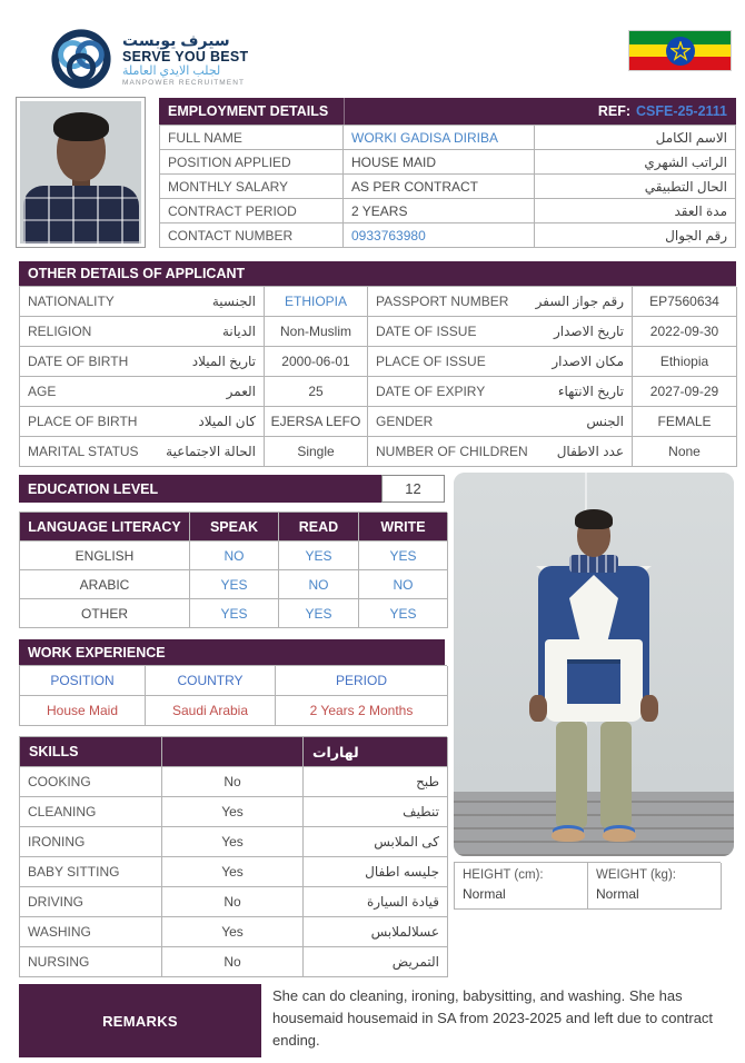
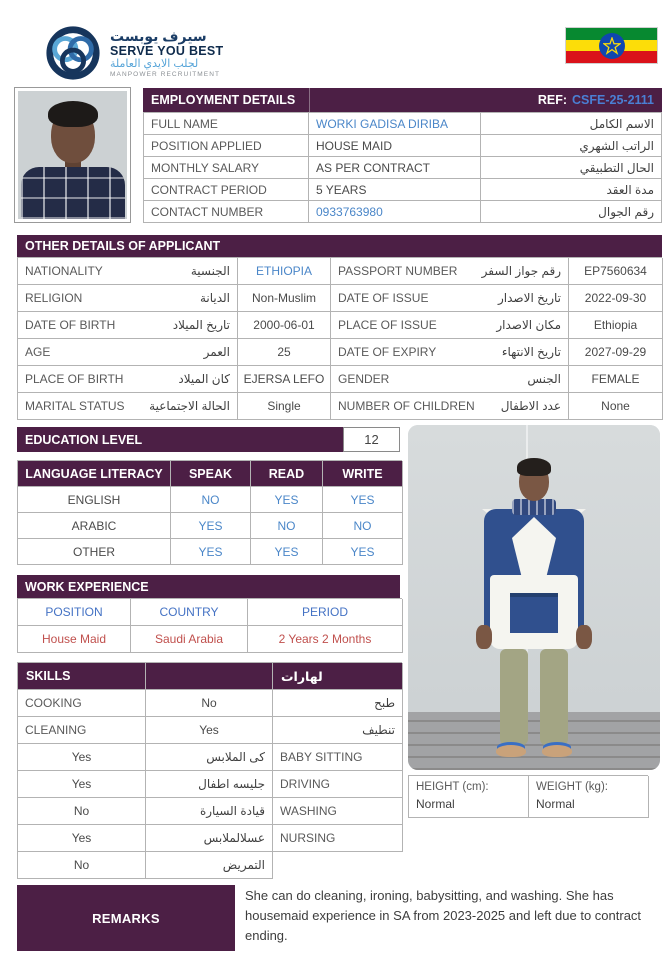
  سيرف يوبست
  SERVE YOU BEST
  لجلب الايدي العاملة
  EMPLOYMENT DETAILS
  REF:
  CSFE-25-2111
  FULL NAME
  WORKI GADISA DIRIBA
  الاسم الكامل
  POSITION APPLIED
  HOUSE MAID
  الراتب الشهري
  MONTHLY SALARY
  AS PER CONTRACT
  الحال التطبيقي
  CONTRACT PERIOD
- 2 YEARS
+ 5 YEARS
  مدة العقد
  CONTACT NUMBER
  0933763980
  رقم الجوال
  OTHER DETAILS OF APPLICANT
  NATIONALITY
  الجنسية
  ETHIOPIA
  PASSPORT NUMBER
  رقم جواز السفر
  EP7560634
  RELIGION
  الديانة
  Non-Muslim
  DATE OF ISSUE
  تاريخ الاصدار
  2022-09-30
  DATE OF BIRTH
  تاريخ الميلاد
  2000-06-01
  PLACE OF ISSUE
  مكان الاصدار
  Ethiopia
  AGE
  العمر
  25
  DATE OF EXPIRY
  تاريخ الانتهاء
  2027-09-29
  PLACE OF BIRTH
  كان الميلاد
  EJERSA LEFO
  GENDER
  الجنس
  FEMALE
  MARITAL STATUS
  الحالة الاجتماعية
  Single
  NUMBER OF CHILDREN
  عدد الاطفال
  None
  EDUCATION LEVEL
  12
  LANGUAGE LITERACY
  SPEAK
  READ
  WRITE
  ENGLISH
  NO
  YES
  YES
  ARABIC
  YES
  NO
  NO
  OTHER
  YES
  YES
  YES
  WORK EXPERIENCE
  POSITION
  COUNTRY
  PERIOD
  House Maid
  Saudi Arabia
  2 Years 2 Months
  SKILLS
  لهارات
  COOKING
  No
  طبح
  CLEANING
  Yes
  تنطيف
- IRONING
  Yes
  كى الملابس
  BABY SITTING
  Yes
  جليسه اطفال
  DRIVING
  No
  قيادة السيارة
  WASHING
  Yes
  عسلالملابس
  NURSING
  No
  التمريض
  HEIGHT (cm):
  Normal
  WEIGHT (kg):
  Normal
  REMARKS
- She can do cleaning, ironing, babysitting, and washing. She has housemaid housemaid in SA from 2023-2025 and left due to contract ending.
+ She can do cleaning, ironing, babysitting, and washing. She has housemaid experience in SA from 2023-2025 and left due to contract ending.
